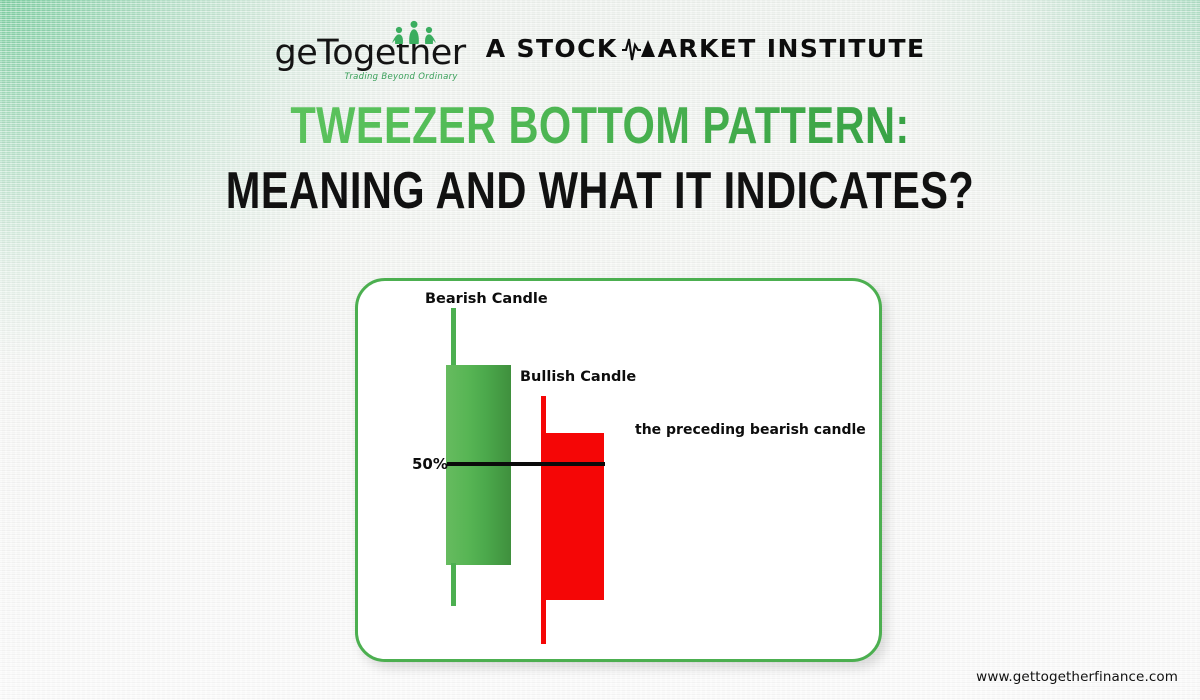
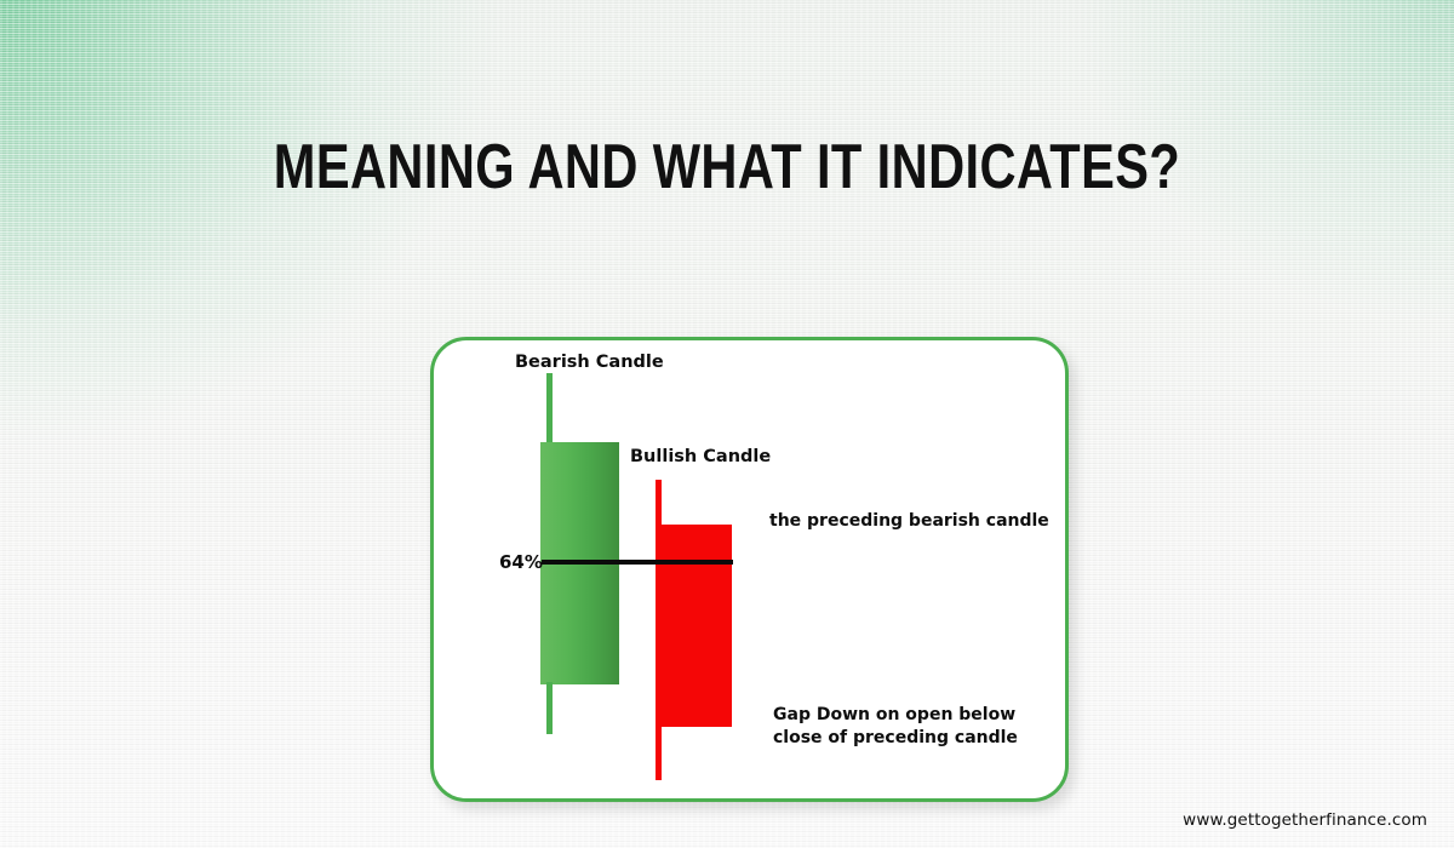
- geTogether
- Trading Beyond Ordinary
- A STOCK
- ARKET INSTITUTE
- TWEEZER BOTTOM PATTERN:
  MEANING AND WHAT IT INDICATES?
- 50%
+ 64%
  Bearish Candle
  Bullish Candle
  the preceding bearish candle
+ Gap Down on open below
+ close of preceding candle
  www.gettogetherfinance.com
